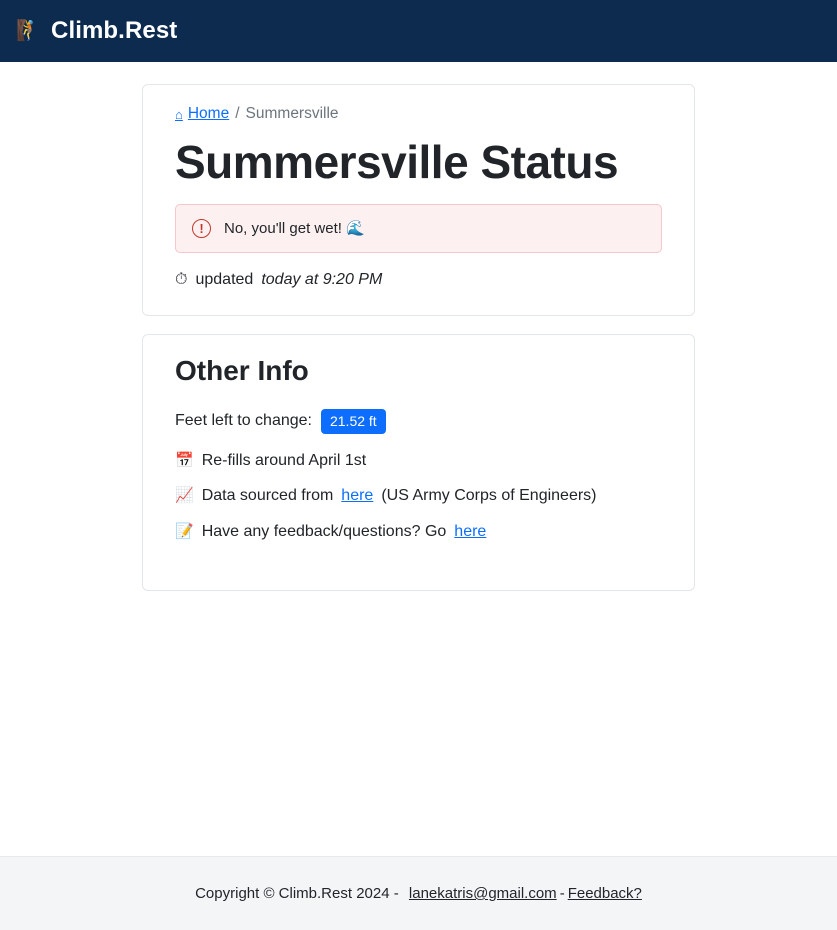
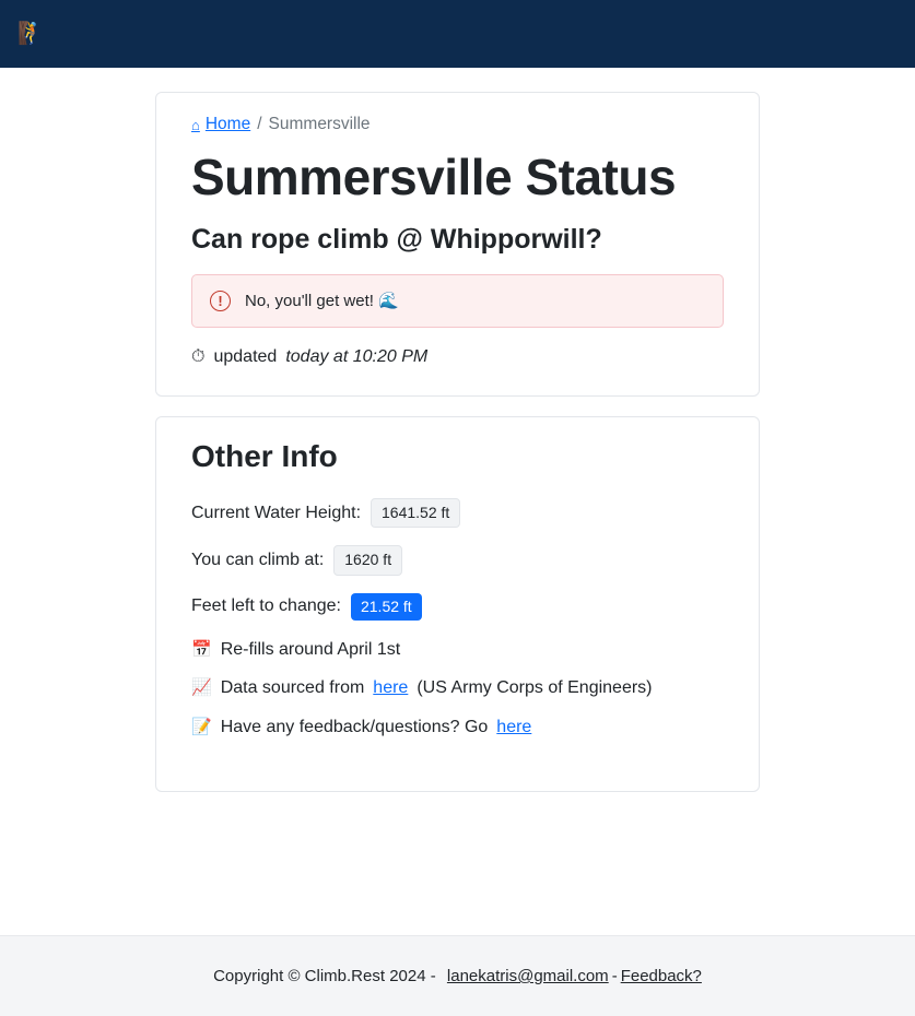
  🧗
- Climb.Rest
  ⌂
  Home
  /
  Summersville
  Summersville Status
+ Can rope climb @ Whipporwill?
  !
  No, you'll get wet! 🌊
  ⏱
  updated
- today at 9:20 PM
+ today at 10:20 PM
  Other Info
+ Current Water Height:
+ 1641.52 ft
+ You can climb at:
+ 1620 ft
  Feet left to change:
  21.52 ft
  📅
  Re-fills around April 1st
  📈
  Data sourced from
  here
  (US Army Corps of Engineers)
  📝
  Have any feedback/questions? Go
  here
  Copyright © Climb.Rest 2024 -
  lanekatris@gmail.com
  -
  Feedback?
